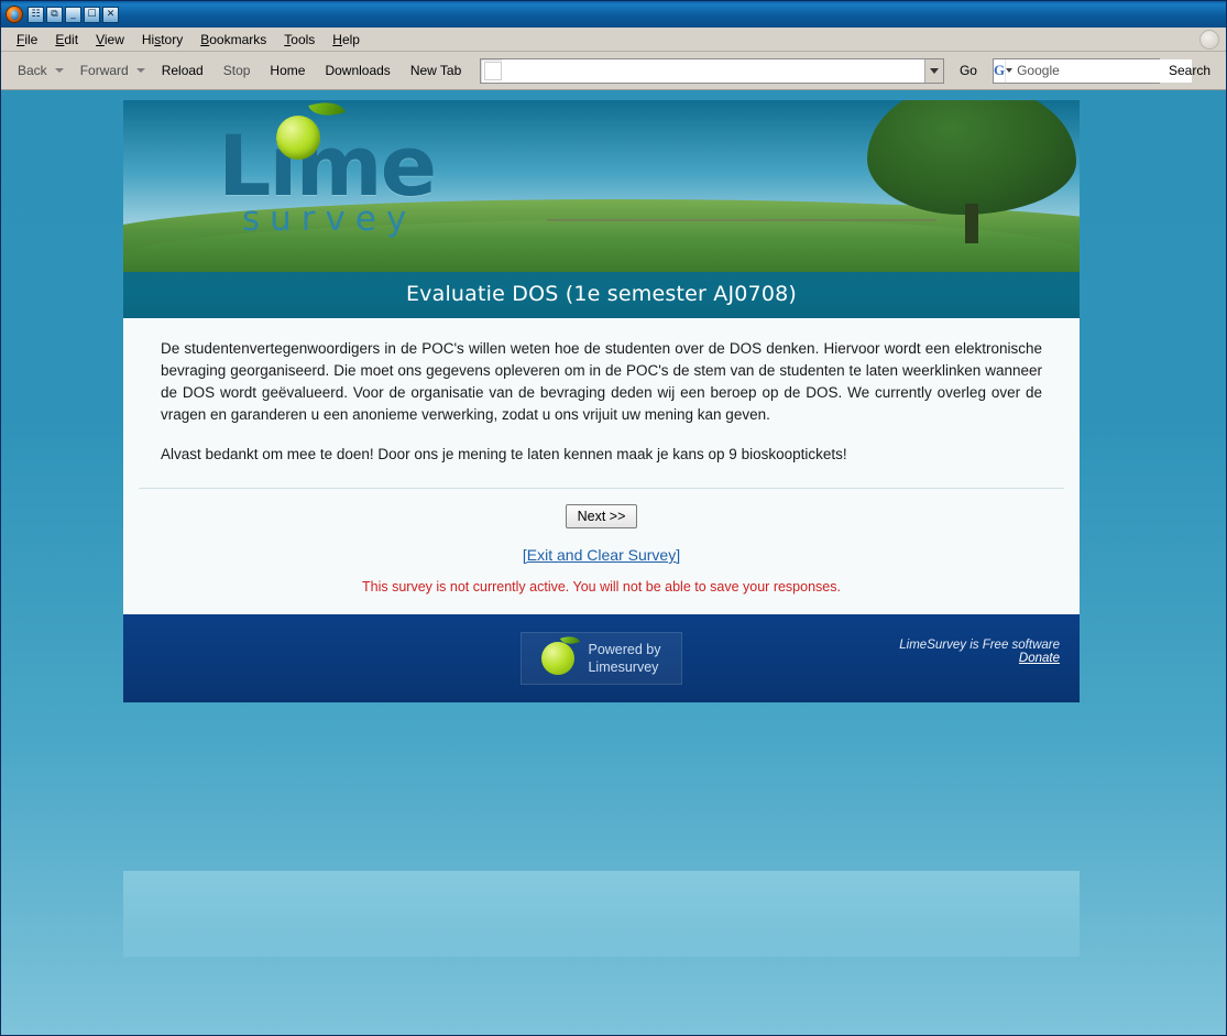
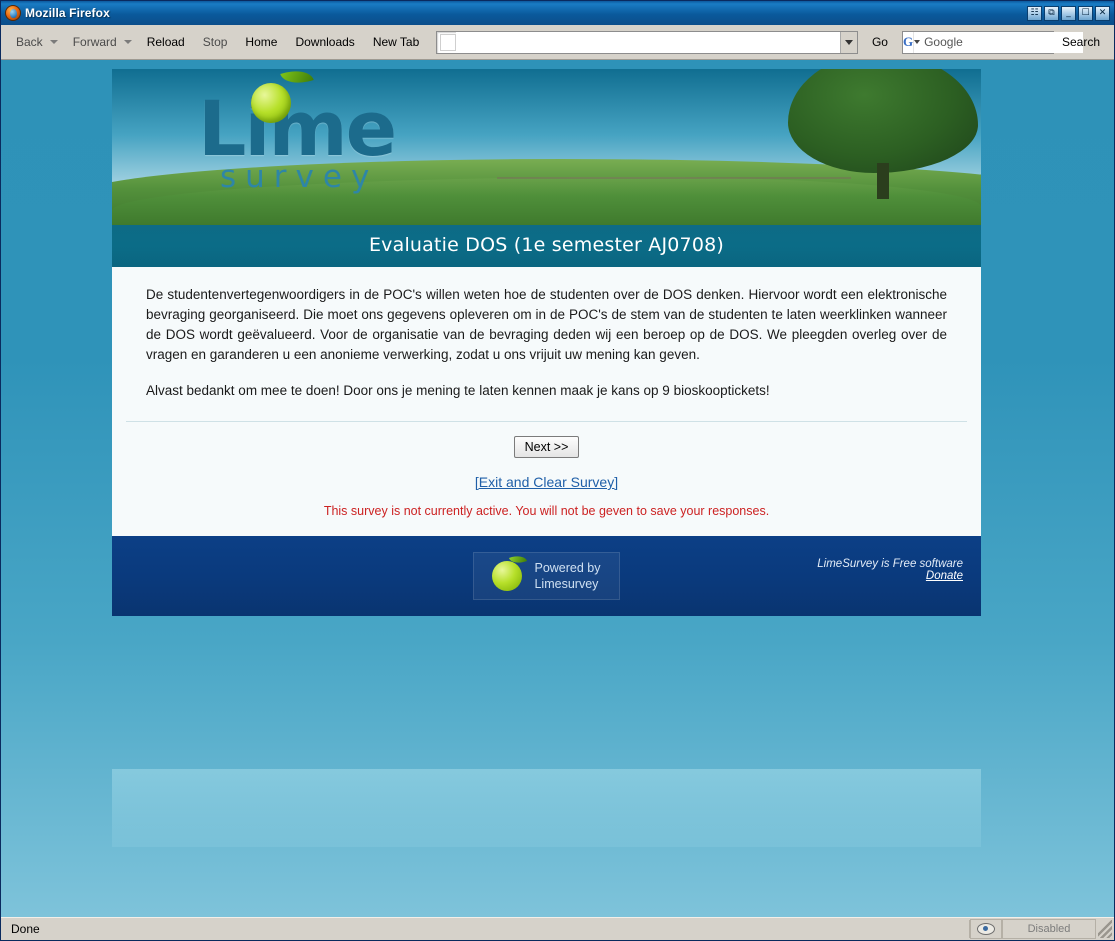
+ Mozilla Firefox
  ☷
  ⧉
  _
  ☐
  ✕
- File
- Edit
- View
- History
- Bookmarks
- Tools
- Help
  Back
  Forward
  Reload
  Stop
  Home
  Downloads
  New Tab
  Go
  G
  Google
  Search
  Lime
  survey
  Evaluatie DOS (1e semester AJ0708)
- De studentenvertegenwoordigers in de POC's willen weten hoe de studenten over de DOS denken. Hiervoor wordt een elektronische bevraging georganiseerd. Die moet ons gegevens opleveren om in de POC's de stem van de studenten te laten weerklinken wanneer de DOS wordt geëvalueerd. Voor de organisatie van de bevraging deden wij een beroep op de DOS. We currently overleg over de vragen en garanderen u een anonieme verwerking, zodat u ons vrijuit uw mening kan geven.
+ De studentenvertegenwoordigers in de POC's willen weten hoe de studenten over de DOS denken. Hiervoor wordt een elektronische bevraging georganiseerd. Die moet ons gegevens opleveren om in de POC's de stem van de studenten te laten weerklinken wanneer de DOS wordt geëvalueerd. Voor de organisatie van de bevraging deden wij een beroep op de DOS. We pleegden overleg over de vragen en garanderen u een anonieme verwerking, zodat u ons vrijuit uw mening kan geven.
  Alvast bedankt om mee te doen! Door ons je mening te laten kennen maak je kans op 9 bioskooptickets!
  Next >>
  [Exit and Clear Survey]
- This survey is not currently active. You will not be able to save your responses.
+ This survey is not currently active. You will not be geven to save your responses.
  Powered by
  Limesurvey
  LimeSurvey is Free software
  Donate
+ Done
+ Disabled
